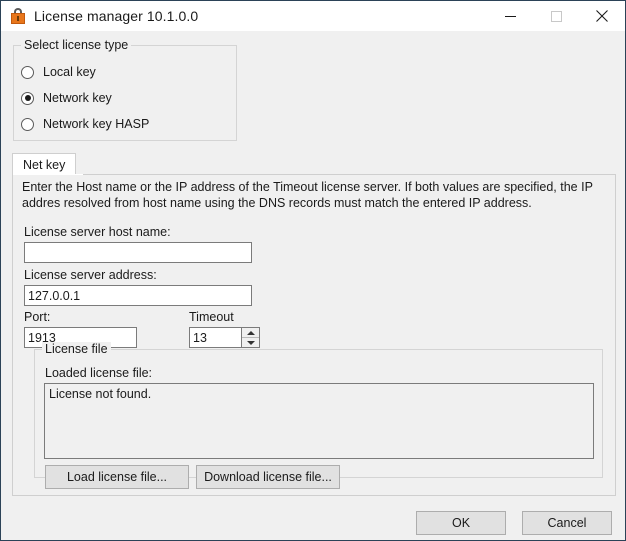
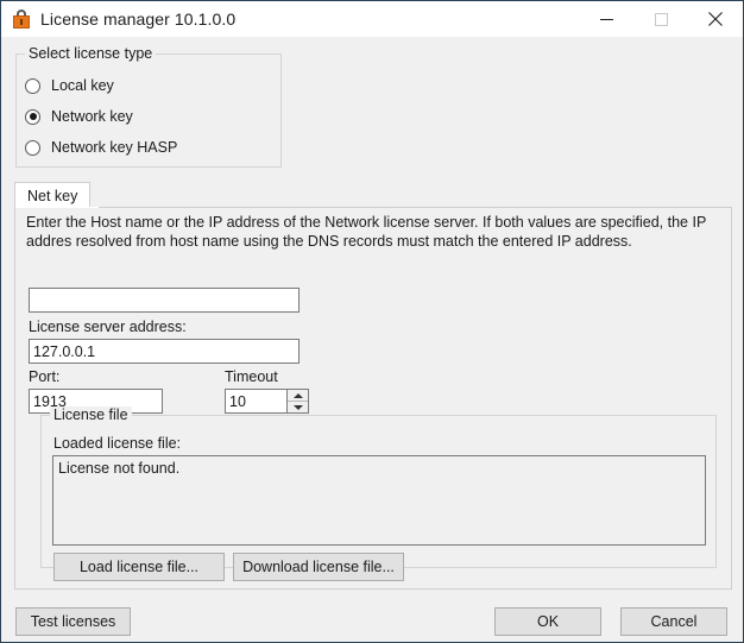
  License manager 10.1.0.0
  Select license type
  Local key
  Network key
  Network key HASP
  Net key
- Enter the Host name or the IP address of the Timeout license server. If both values are specified, the IP addres resolved from host name using the DNS records must match the entered IP address.
+ Enter the Host name or the IP address of the Network license server. If both values are specified, the IP addres resolved from host name using the DNS records must match the entered IP address.
- License server host name:
  License server address:
  127.0.0.1
  Port:
  1913
  Timeout
- 13
+ 10
  License file
  Loaded license file:
  License not found.
  Load license file...
  Download license file...
+ Test licenses
  OK
  Cancel
